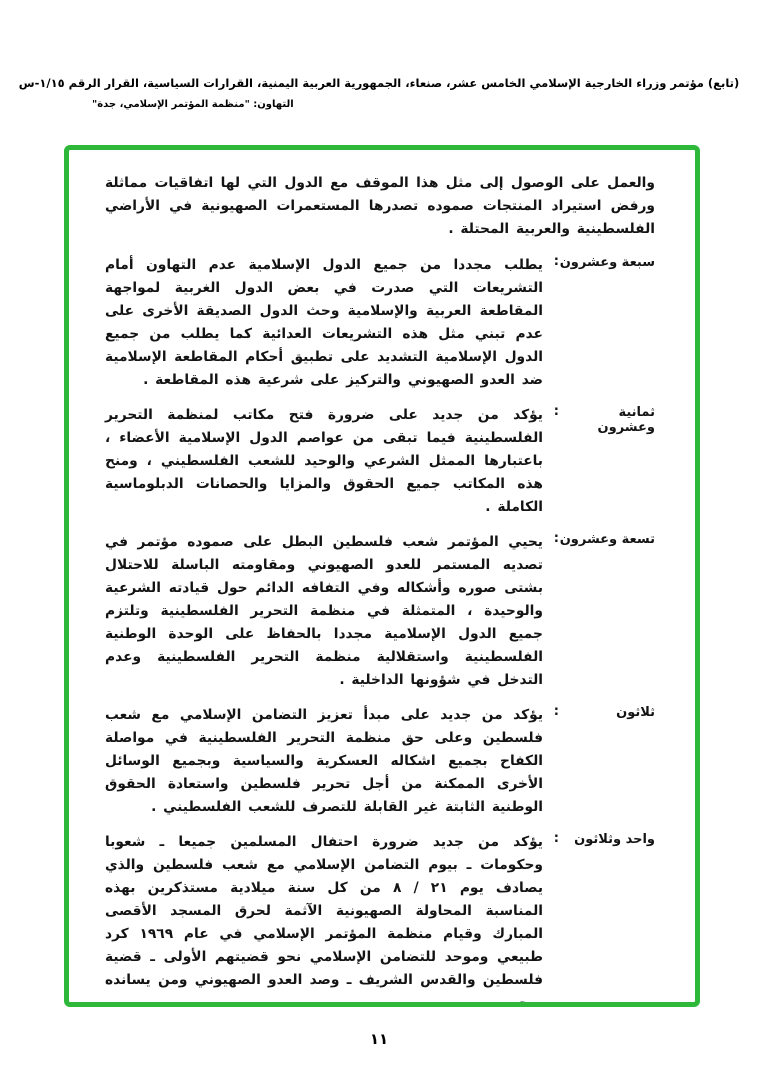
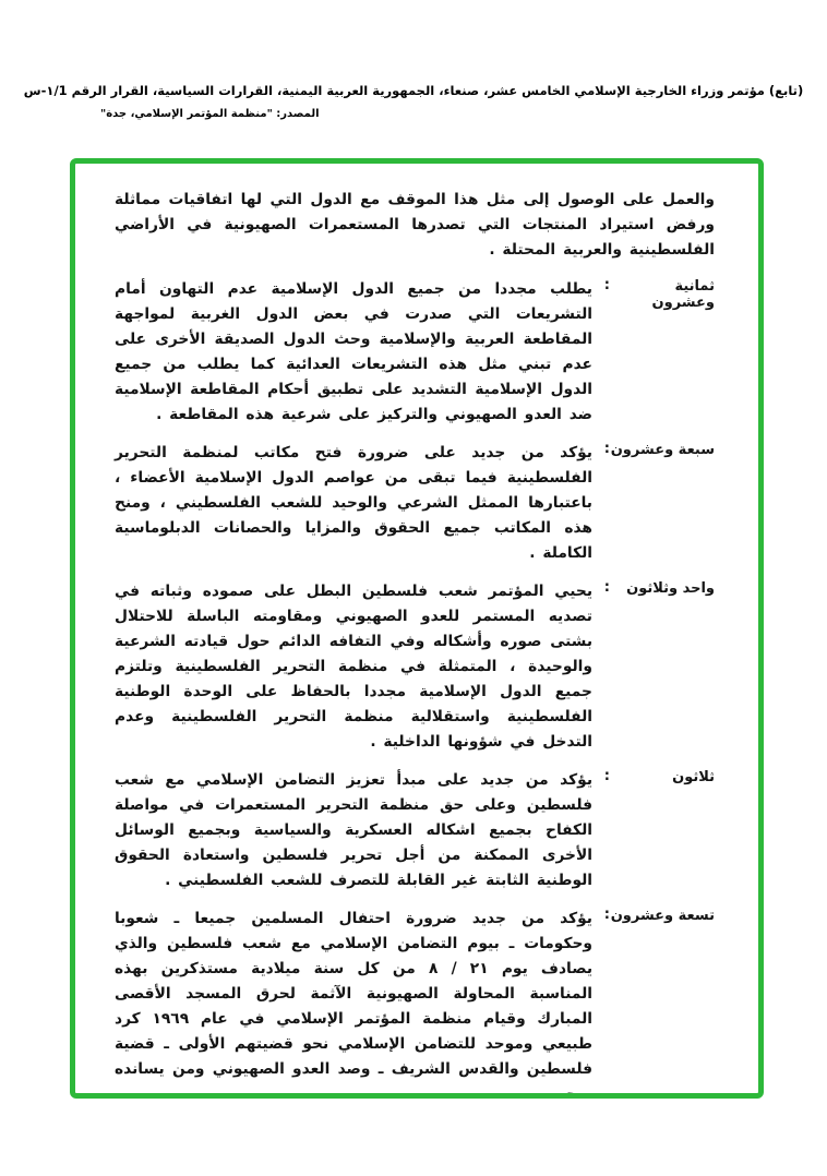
- (تابع) مؤتمر وزراء الخارجية الإسلامي الخامس عشر، صنعاء، الجمهورية العربية اليمنية، القرارات السياسية، القرار الرقم ١/١٥-س
+ (تابع) مؤتمر وزراء الخارجية الإسلامي الخامس عشر، صنعاء، الجمهورية العربية اليمنية، القرارات السياسية، القرار الرقم ١/1-س
- التهاون: "منظمة المؤتمر الإسلامي، جدة"
+ المصدر: "منظمة المؤتمر الإسلامي، جدة"
- والعمل على الوصول إلى مثل هذا الموقف مع الدول التي لها اتفاقيات مماثلة ورفض استيراد المنتجات صموده تصدرها المستعمرات الصهيونية في الأراضي الفلسطينية والعربية المحتلة .
+ والعمل على الوصول إلى مثل هذا الموقف مع الدول التي لها اتفاقيات مماثلة ورفض استيراد المنتجات التي تصدرها المستعمرات الصهيونية في الأراضي الفلسطينية والعربية المحتلة .
- سبعة وعشرون
+ ثمانية وعشرون
  :
  يطلب مجددا من جميع الدول الإسلامية عدم التهاون أمام التشريعات التي صدرت في بعض الدول الغربية لمواجهة المقاطعة العربية والإسلامية وحث الدول الصديقة الأخرى على عدم تبني مثل هذه التشريعات العدائية كما يطلب من جميع الدول الإسلامية التشديد على تطبيق أحكام المقاطعة الإسلامية ضد العدو الصهيوني والتركيز على شرعية هذه المقاطعة .
- ثمانية وعشرون
+ سبعة وعشرون
  :
  يؤكد من جديد على ضرورة فتح مكاتب لمنظمة التحرير الفلسطينية فيما تبقى من عواصم الدول الإسلامية الأعضاء ، باعتبارها الممثل الشرعي والوحيد للشعب الفلسطيني ، ومنح هذه المكاتب جميع الحقوق والمزايا والحصانات الدبلوماسية الكاملة .
- تسعة وعشرون
+ واحد وثلاثون
  :
- يحيي المؤتمر شعب فلسطين البطل على صموده مؤتمر في تصديه المستمر للعدو الصهيوني ومقاومته الباسلة للاحتلال بشتى صوره وأشكاله وفي التفافه الدائم حول قيادته الشرعية والوحيدة ، المتمثلة في منظمة التحرير الفلسطينية وتلتزم جميع الدول الإسلامية مجددا بالحفاظ على الوحدة الوطنية الفلسطينية واستقلالية منظمة التحرير الفلسطينية وعدم التدخل في شؤونها الداخلية .
+ يحيي المؤتمر شعب فلسطين البطل على صموده وثباته في تصديه المستمر للعدو الصهيوني ومقاومته الباسلة للاحتلال بشتى صوره وأشكاله وفي التفافه الدائم حول قيادته الشرعية والوحيدة ، المتمثلة في منظمة التحرير الفلسطينية وتلتزم جميع الدول الإسلامية مجددا بالحفاظ على الوحدة الوطنية الفلسطينية واستقلالية منظمة التحرير الفلسطينية وعدم التدخل في شؤونها الداخلية .
  ثلاثون
  :
- يؤكد من جديد على مبدأ تعزيز التضامن الإسلامي مع شعب فلسطين وعلى حق منظمة التحرير الفلسطينية في مواصلة الكفاح بجميع اشكاله العسكرية والسياسية وبجميع الوسائل الأخرى الممكنة من أجل تحرير فلسطين واستعادة الحقوق الوطنية الثابتة غير القابلة للتصرف للشعب الفلسطيني .
+ يؤكد من جديد على مبدأ تعزيز التضامن الإسلامي مع شعب فلسطين وعلى حق منظمة التحرير المستعمرات في مواصلة الكفاح بجميع اشكاله العسكرية والسياسية وبجميع الوسائل الأخرى الممكنة من أجل تحرير فلسطين واستعادة الحقوق الوطنية الثابتة غير القابلة للتصرف للشعب الفلسطيني .
- واحد وثلاثون
+ تسعة وعشرون
  :
  يؤكد من جديد ضرورة احتفال المسلمين جميعا ـ شعوبا وحكومات ـ بيوم التضامن الإسلامي مع شعب فلسطين والذي يصادف يوم ٢١ / ٨ من كل سنة ميلادية مستذكرين بهذه المناسبة المحاولة الصهيونية الآثمة لحرق المسجد الأقصى المبارك وقيام منظمة المؤتمر الإسلامي في عام ١٩٦٩ كرد طبيعي وموحد للتضامن الإسلامي نحو قضيتهم الأولى ـ قضية فلسطين والقدس الشريف ـ وصد العدو الصهيوني ومن يسانده
- ١١
